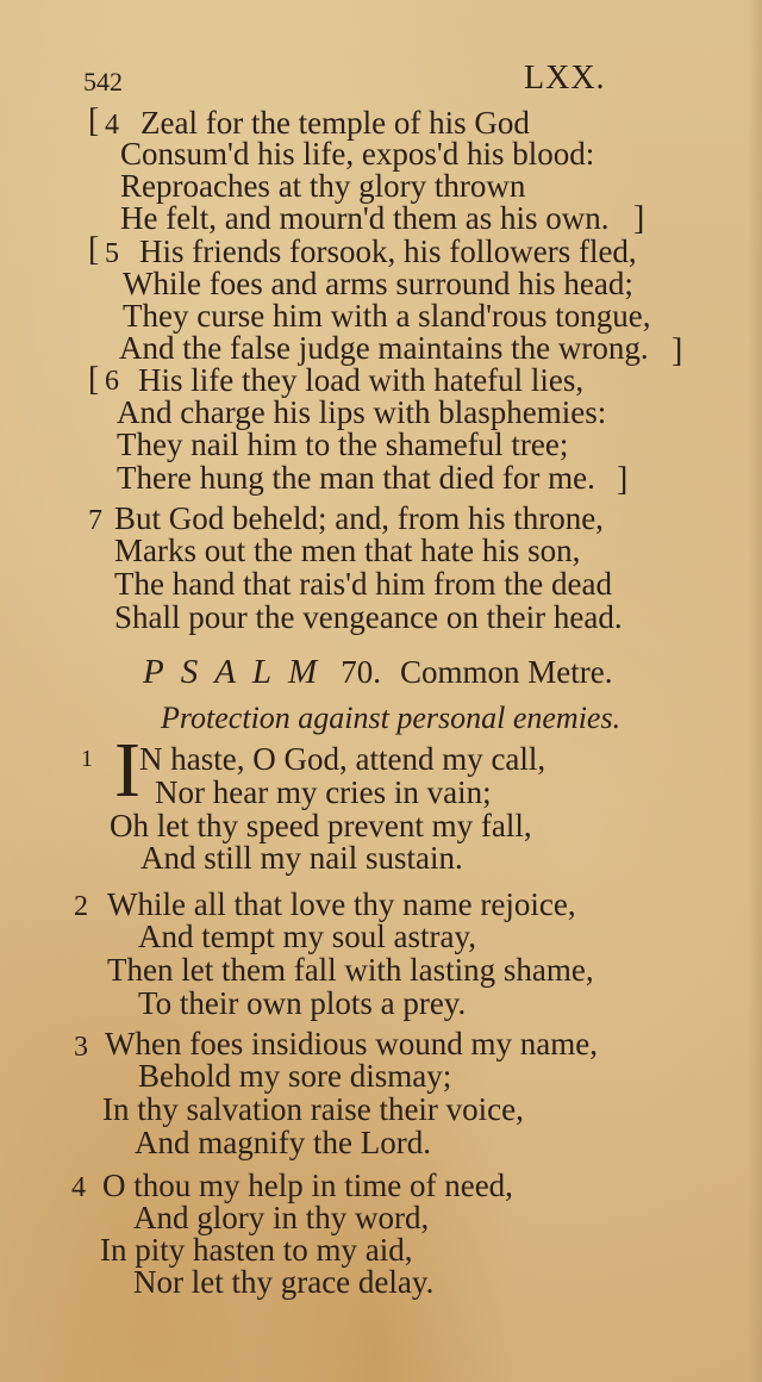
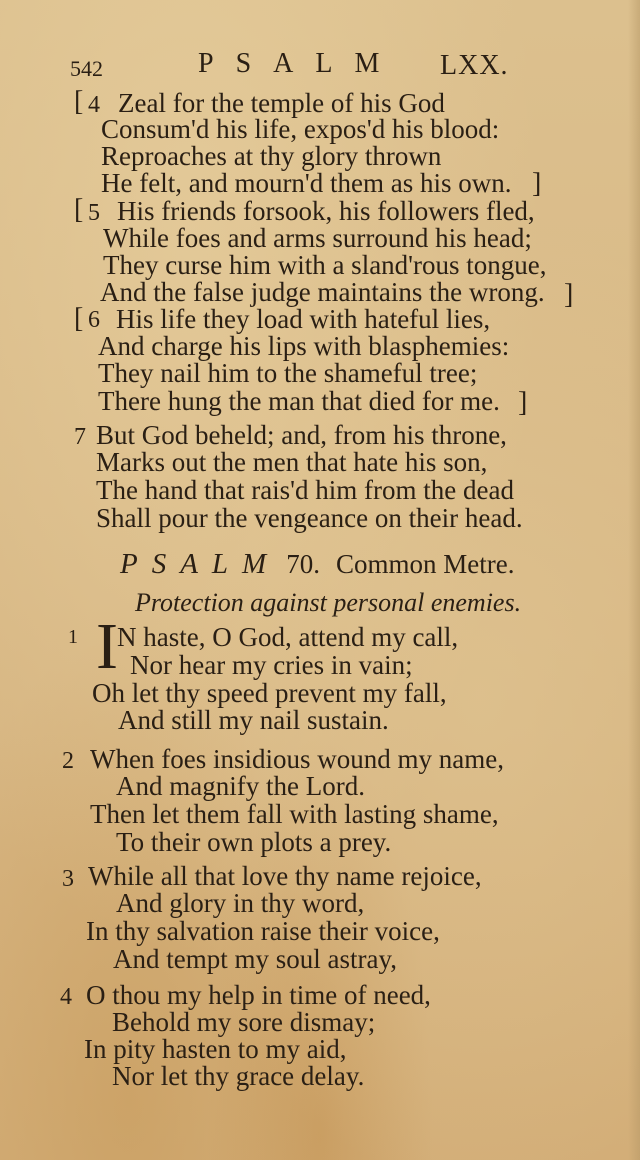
  542
+ PSALM
  LXX.
  [
  4
  Zeal for the temple of his God
  Consum'd his life, expos'd his blood:
  Reproaches at thy glory thrown
  He felt, and mourn'd them as his own.
  ]
  [
  5
  His friends forsook, his followers fled,
  While foes and arms surround his head;
  They curse him with a sland'rous tongue,
  And the false judge maintains the wrong.
  ]
  [
  6
  His life they load with hateful lies,
  And charge his lips with blasphemies:
  They nail him to the shameful tree;
  There hung the man that died for me.
  ]
  7
  But God beheld; and, from his throne,
  Marks out the men that hate his son,
  The hand that rais'd him from the dead
  Shall pour the vengeance on their head.
  PSALM 70. Common Metre.
  Protection against personal enemies.
  1
  I
  N haste, O God, attend my call,
  Nor hear my cries in vain;
  Oh let thy speed prevent my fall,
  And still my nail sustain.
  2
- While all that love thy name rejoice,
+ When foes insidious wound my name,
- And tempt my soul astray,
+ And magnify the Lord.
  Then let them fall with lasting shame,
  To their own plots a prey.
  3
- When foes insidious wound my name,
+ While all that love thy name rejoice,
- Behold my sore dismay;
+ And glory in thy word,
  In thy salvation raise their voice,
- And magnify the Lord.
+ And tempt my soul astray,
  4
  O thou my help in time of need,
- And glory in thy word,
+ Behold my sore dismay;
  In pity hasten to my aid,
  Nor let thy grace delay.
